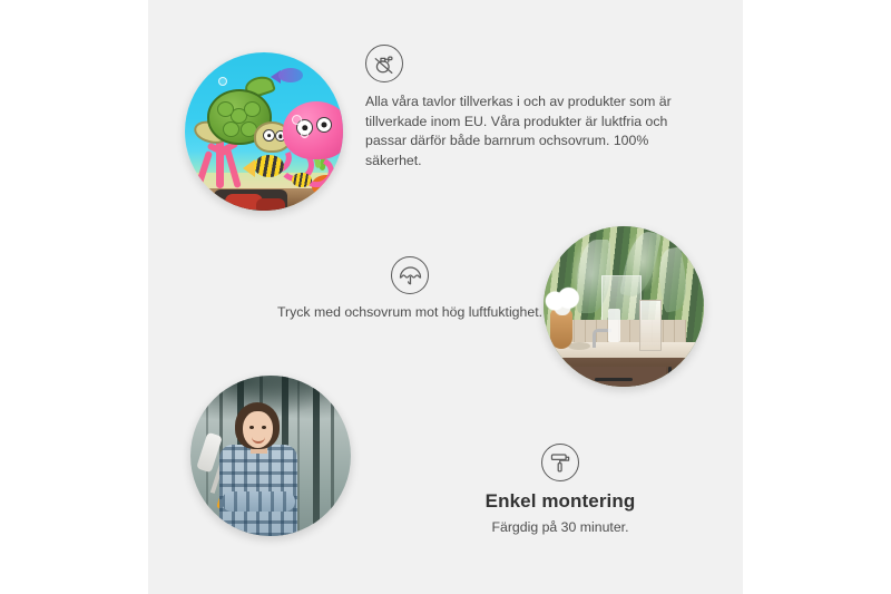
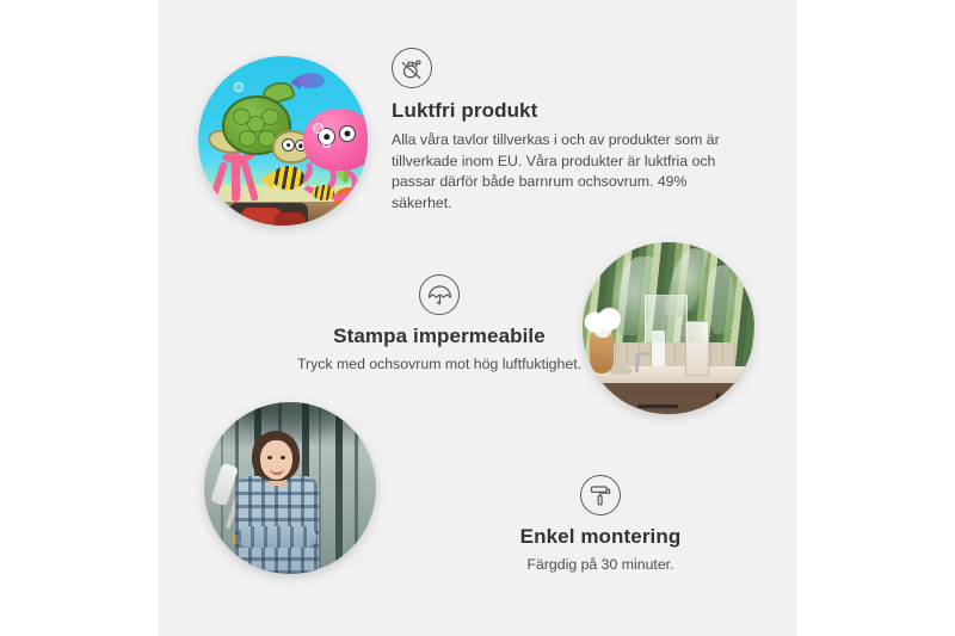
+ Luktfri produkt
- Alla våra tavlor tillverkas i och av produkter som är tillverkade inom EU. Våra produkter är luktfria och passar därför både barnrum ochsovrum. 100% säkerhet.
+ Alla våra tavlor tillverkas i och av produkter som är tillverkade inom EU. Våra produkter är luktfria och passar därför både barnrum ochsovrum. 49% säkerhet.
+ Stampa impermeabile
  Tryck med ochsovrum mot hög luftfuktighet.
  Enkel montering
  Färgdig på 30 minuter.
